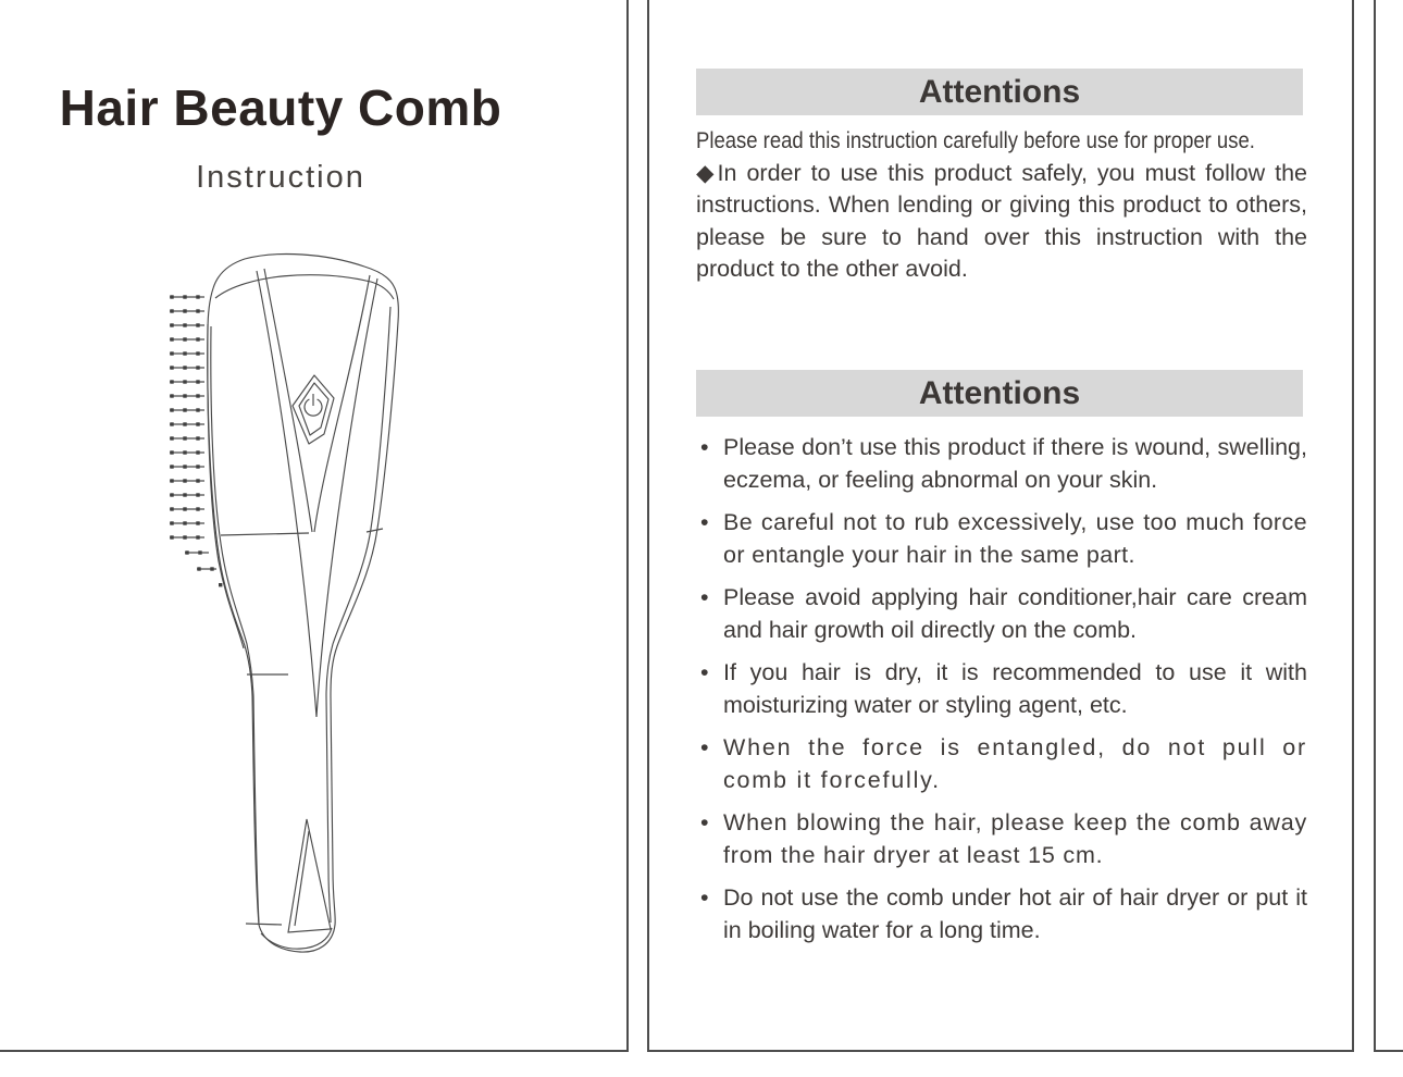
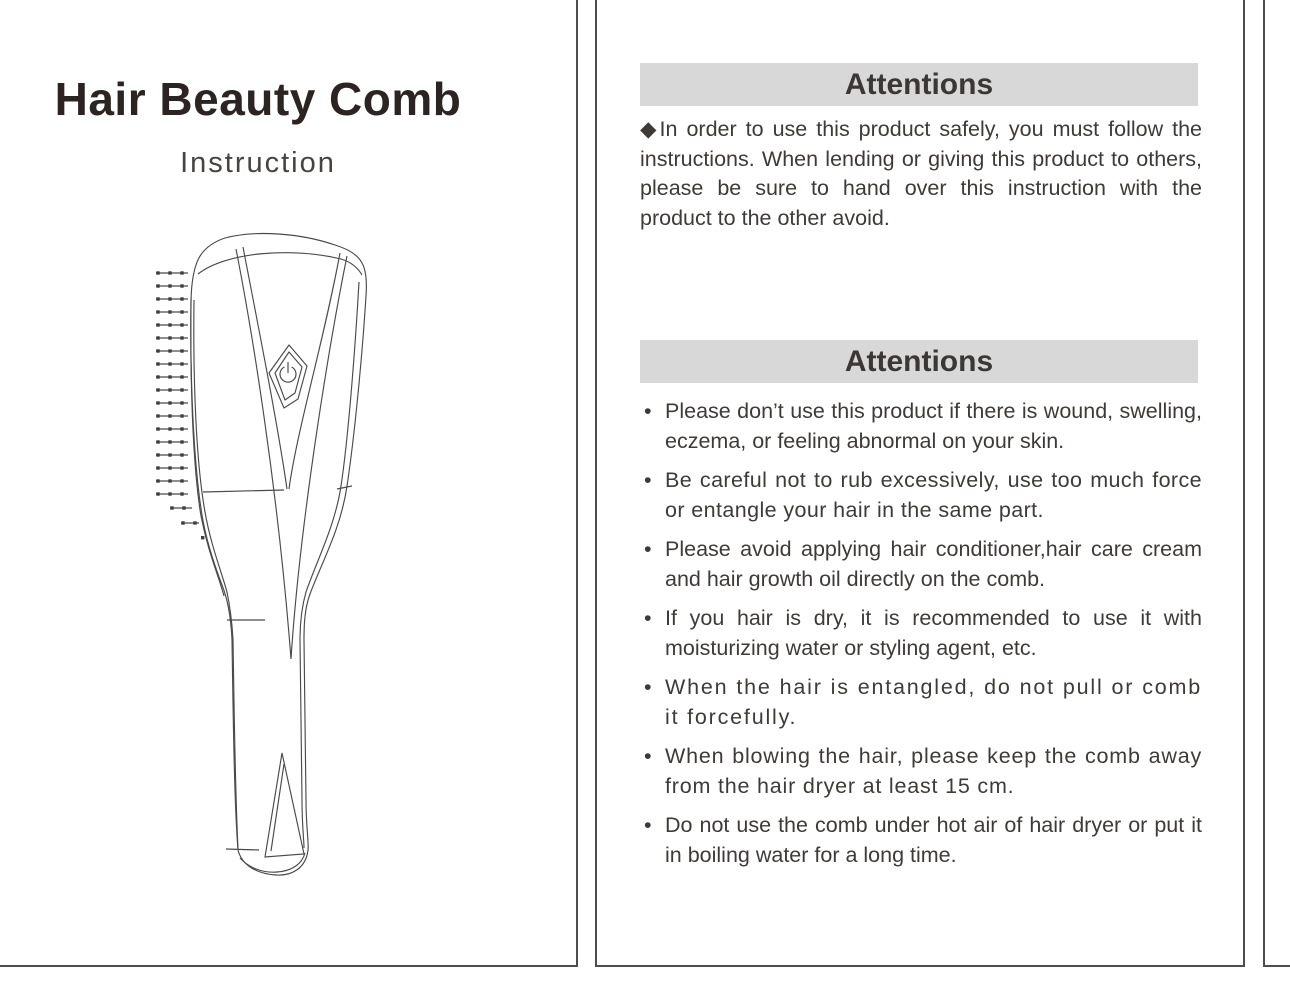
  Hair Beauty Comb
  Instruction
  Attentions
- Please read this instruction carefully before use for proper use.
  ◆In order to use this product safely, you must follow the instructions. When lending or giving this product to others, please be sure to hand over this instruction with the product to the other avoid.
  Attentions
  •
  Please don’t use this product if there is wound, swelling, eczema, or feeling abnormal on your skin.
  •
  Be careful not to rub excessively, use too much force or entangle your hair in the same part.
  •
  Please avoid applying hair conditioner,hair care cream and hair growth oil directly on the comb.
  •
  If you hair is dry, it is recommended to use it with moisturizing water or styling agent, etc.
  •
- When the force is entangled, do not pull or comb it forcefully.
+ When the hair is entangled, do not pull or comb it forcefully.
  •
  When blowing the hair, please keep the comb away from the hair dryer at least 15 cm.
  •
  Do not use the comb under hot air of hair dryer or put it in boiling water for a long time.
